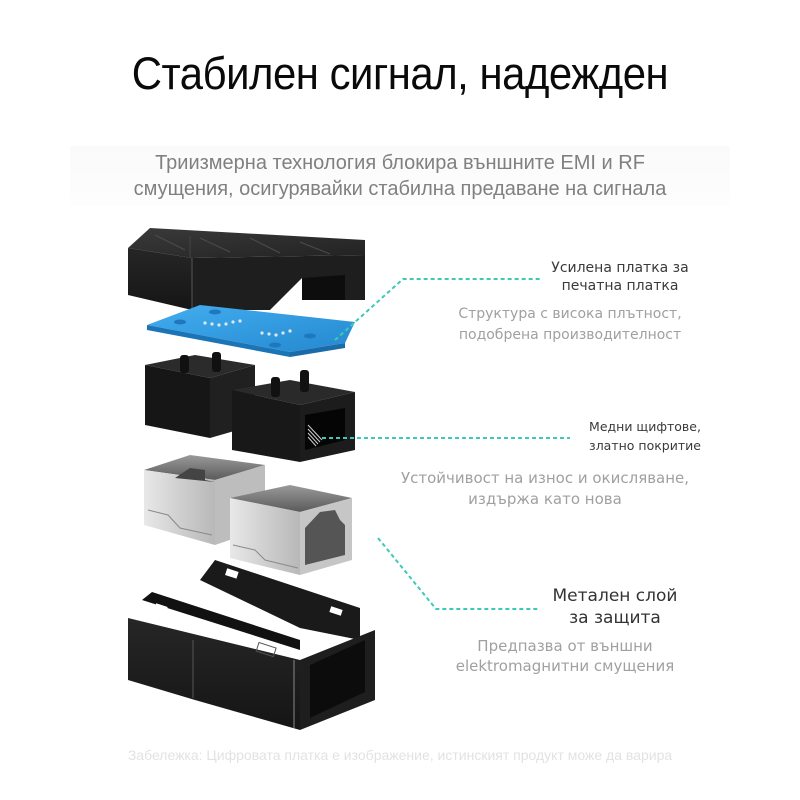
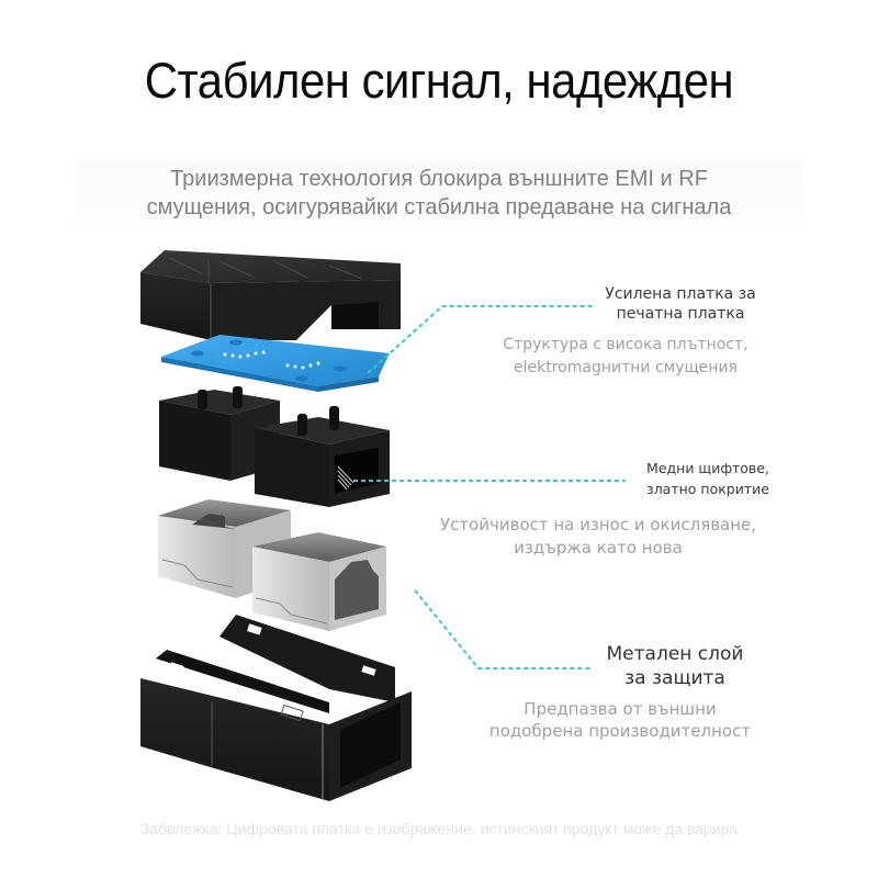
  Стабилен сигнал, надежден
  Триизмерна технология блокира външните EMI и RF
  смущения, осигурявайки стабилна предаване на сигнала
  Усилена платка за
  печатна платка
  Структура с висока плътност,
- подобрена производителност
+ elektromagнитни смущения
  Медни щифтове,
  златно покритие
  Устойчивост на износ и окисляване,
  издържа като нова
  Метален слой
  за защита
  Предпазва от външни
- elektromagнитни смущения
+ подобрена производителност
  Забележка: Цифровата платка е изображение, истинският продукт може да варира
